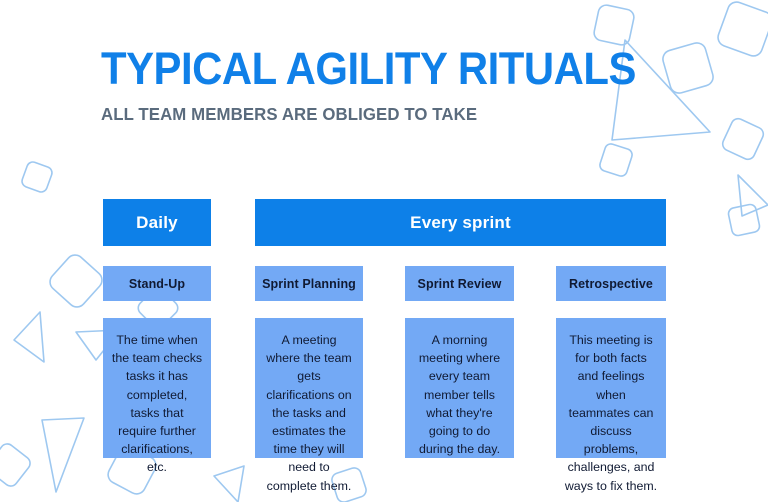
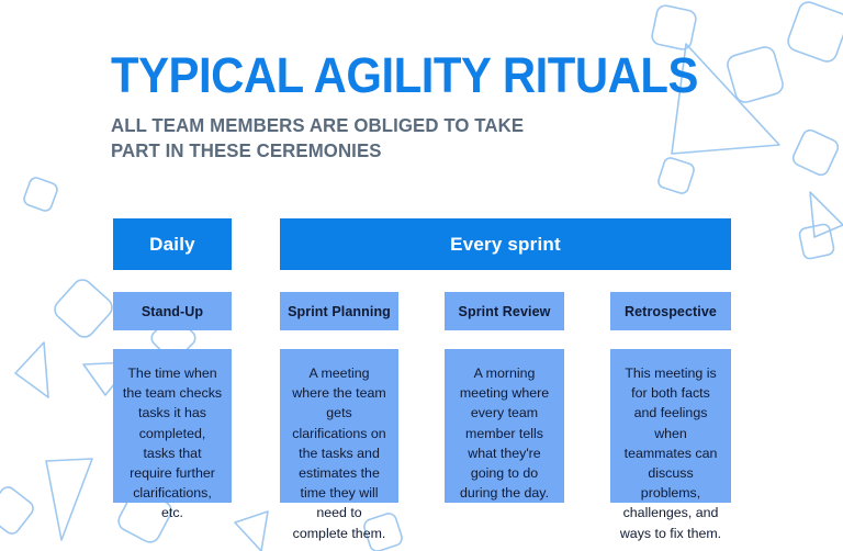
  TYPICAL AGILITY RITUALS
  ALL TEAM MEMBERS ARE OBLIGED TO TAKE
+ PART IN THESE CEREMONIES
  Daily
  Every sprint
  Stand-Up
  Sprint Planning
  Sprint Review
  Retrospective
  The time when the team checks tasks it has completed, tasks that require further clarifications, etc.
  A meeting where the team gets clarifications on the tasks and estimates the time they will need to complete them.
  A morning meeting where every team member tells what they're going to do during the day.
  This meeting is for both facts and feelings when teammates can discuss problems, challenges, and ways to fix them.
